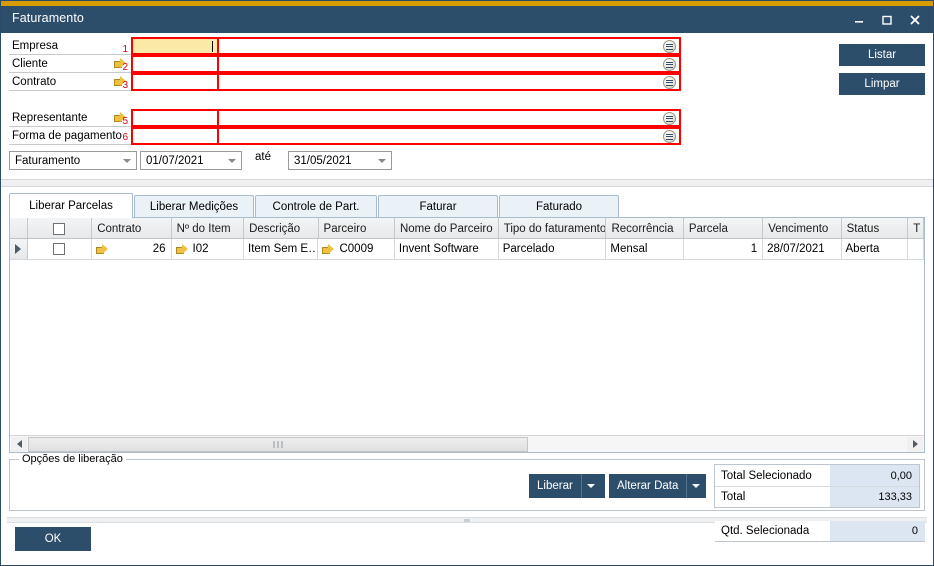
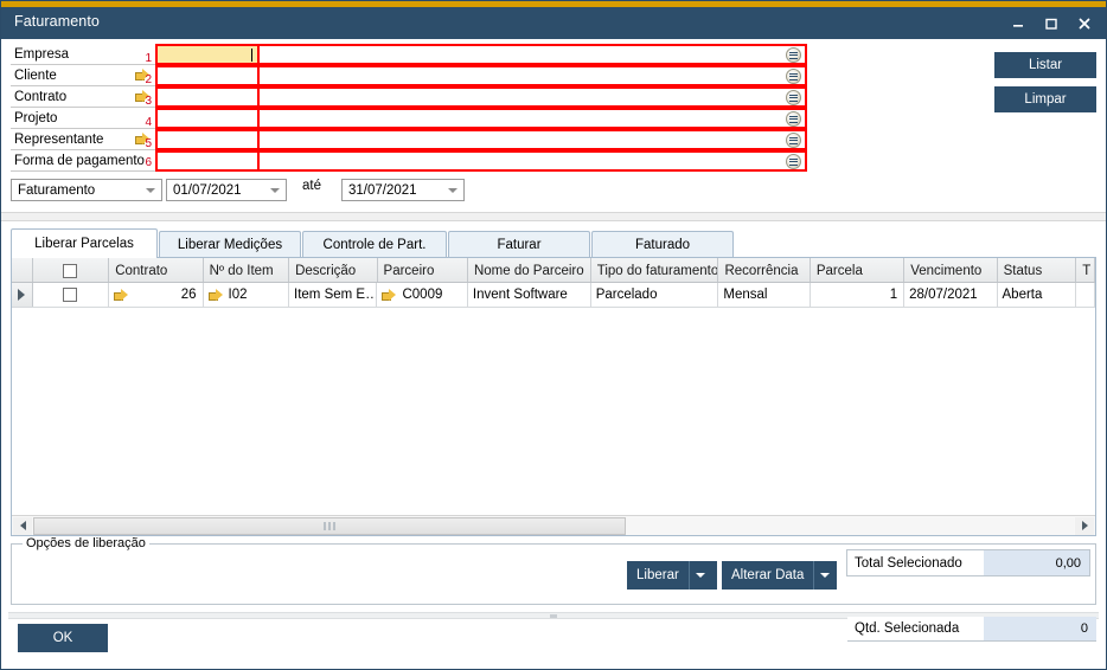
  Faturamento
  Empresa
  1
  Cliente
  2
  Contrato
  3
+ Projeto
+ 4
  Representante
  5
  Forma de pagamento
  6
  Faturamento
  01/07/2021
  até
- 31/05/2021
+ 31/07/2021
  Listar
  Limpar
  Liberar Parcelas
  Liberar Medições
  Controle de Part.
  Faturar
  Faturado
  Contrato
  Nº do Item
  Descrição
  Parceiro
  Nome do Parceiro
  Tipo do faturamento
  Recorrência
  Parcela
  Vencimento
  Status
  T
  26
  I02
  Item Sem E…
  C0009
  Invent Software
  Parcelado
  Mensal
  1
  28/07/2021
  Aberta
  Opções de liberação
  Liberar
  Alterar Data
  Total Selecionado
  0,00
- Total
- 133,33
  OK
  Qtd. Selecionada
  0
